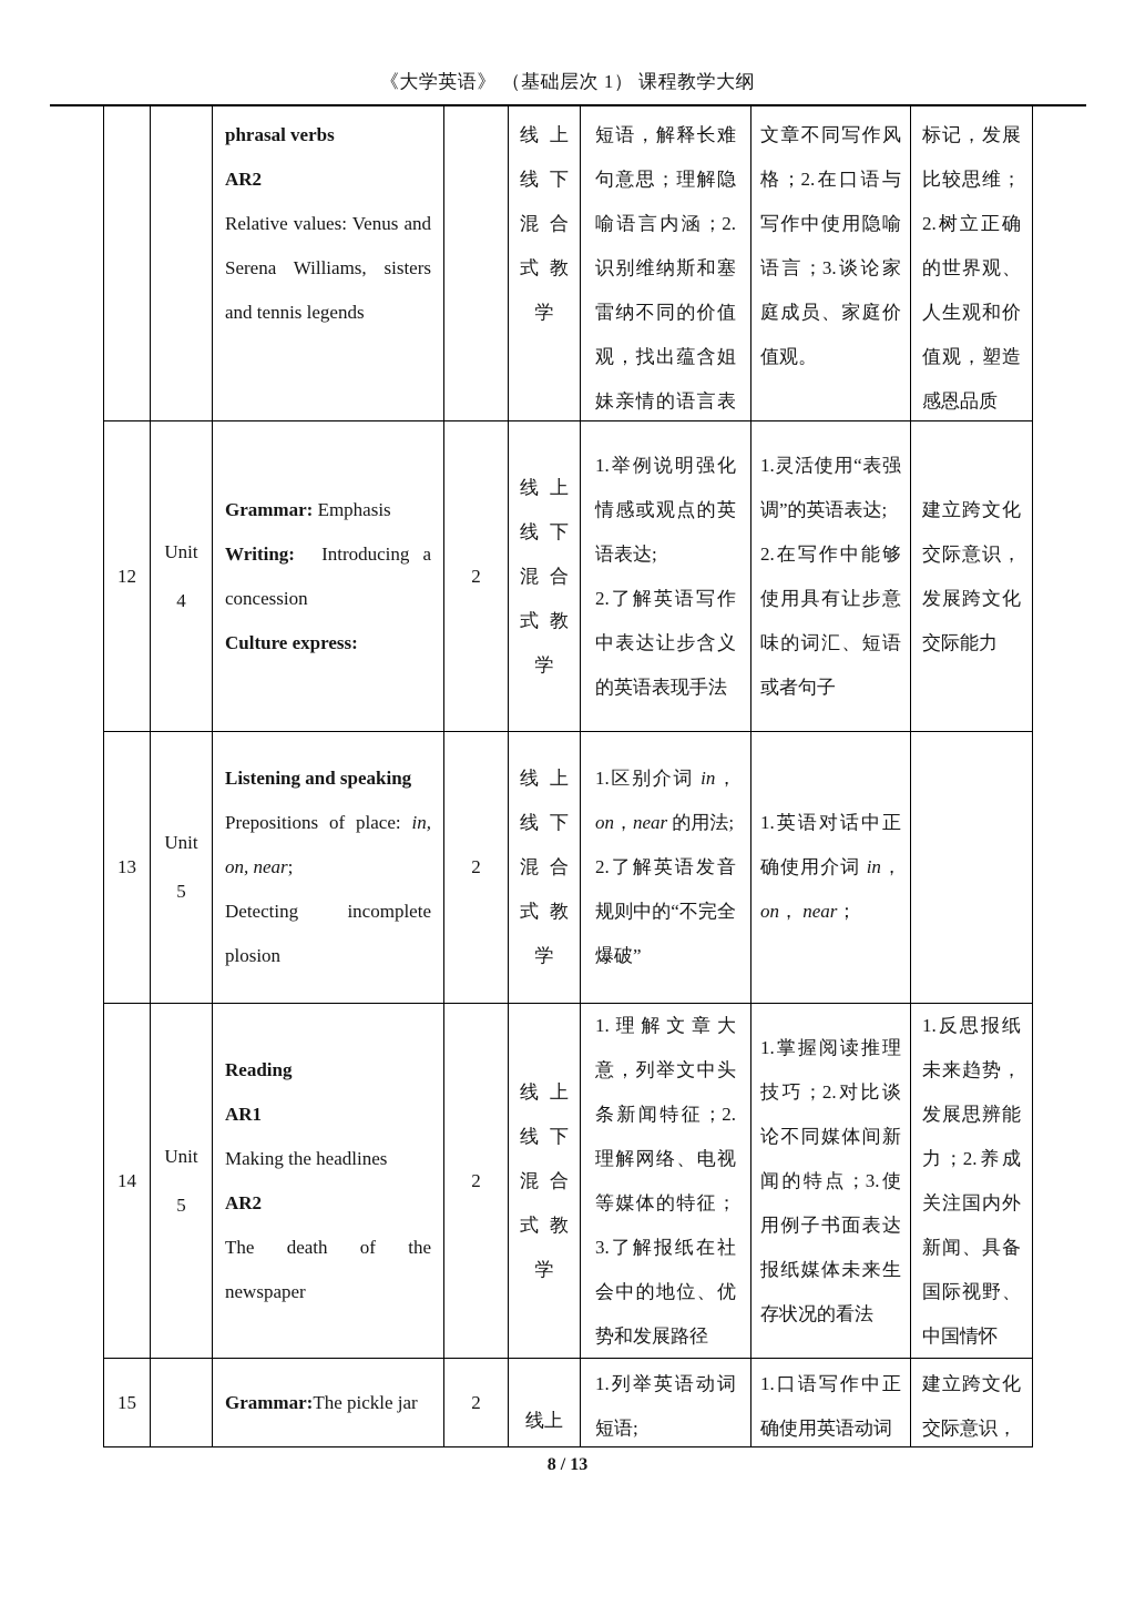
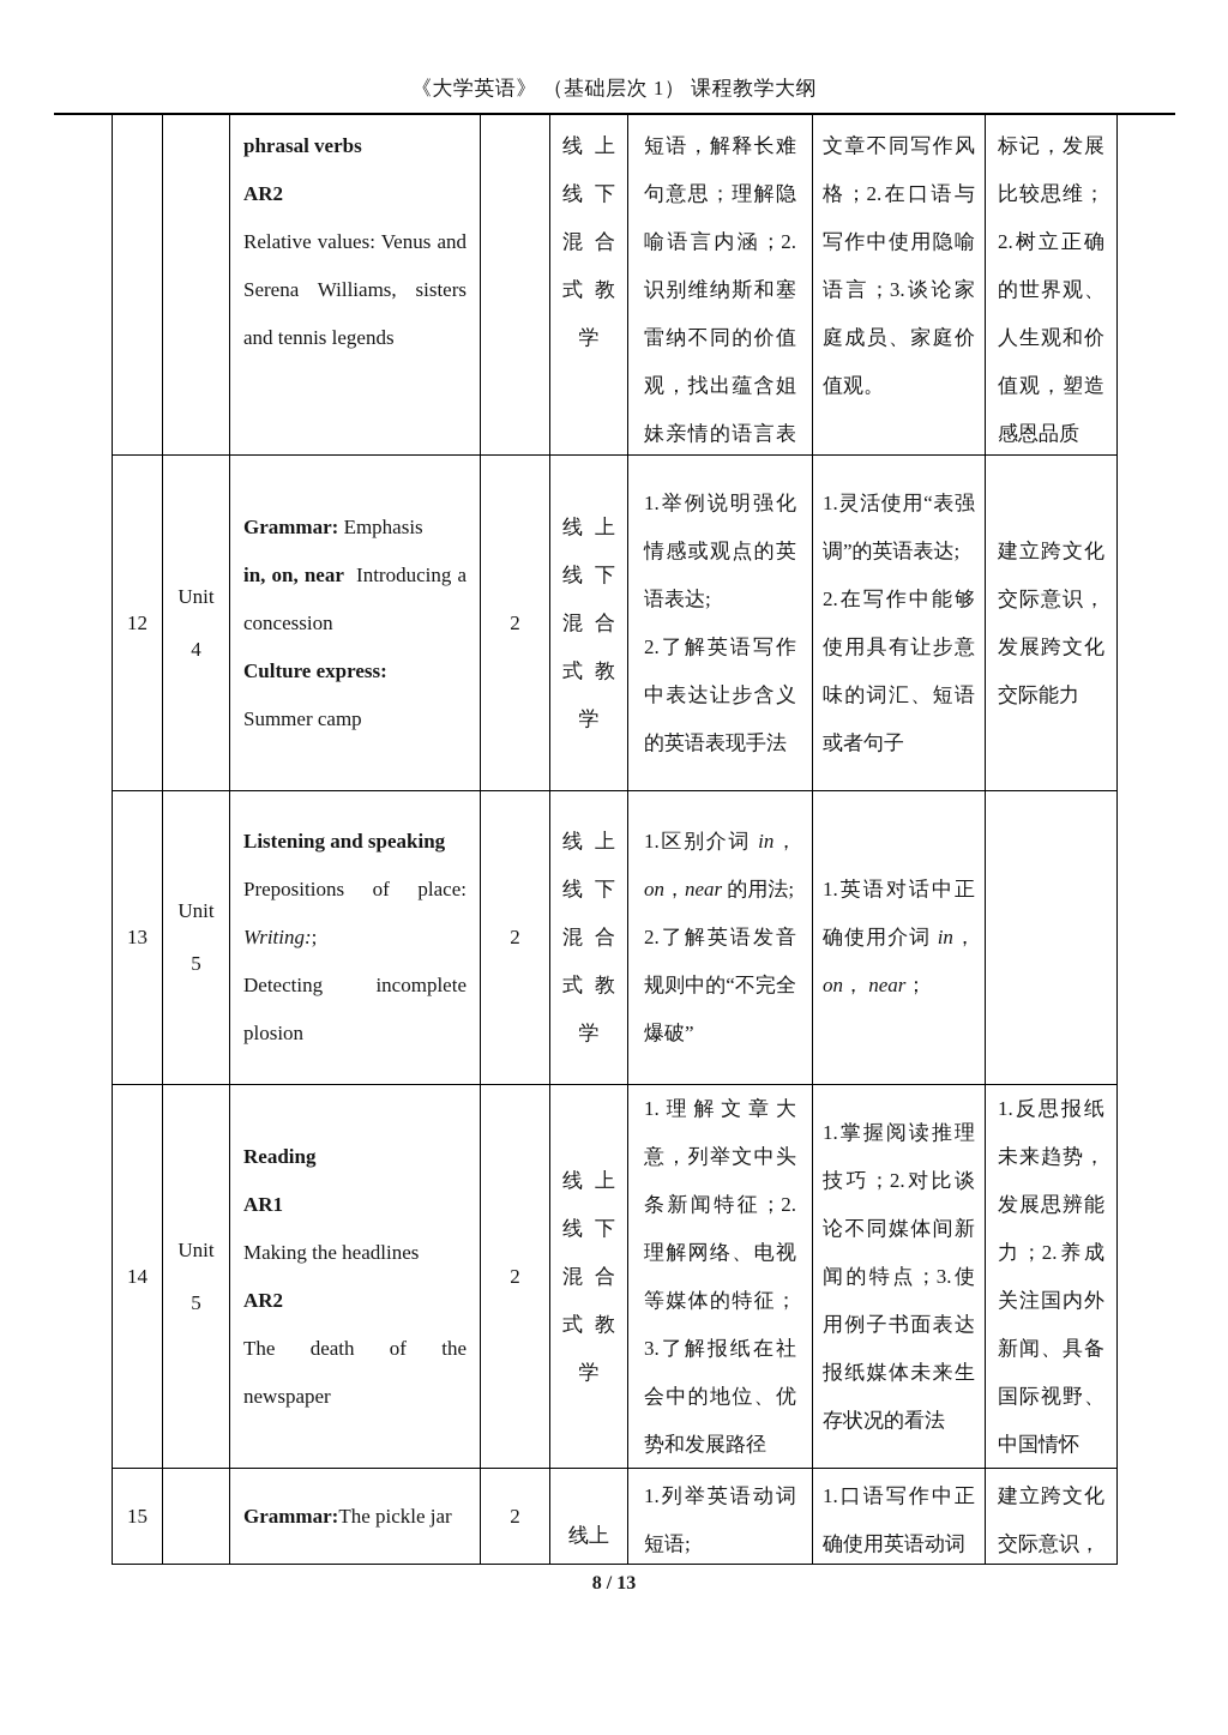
  《大学英语》 （基础层次 1） 课程教学大纲
  phrasal verbs
  AR2
  Relative values: Venus and Serena Williams, sisters and tennis legends
  线上线下混合式教学
  短语，解释长难句意思；理解隐喻语言内涵；2.识别维纳斯和塞雷纳不同的价值观，找出蕴含姐妹亲情的语言表
  文章不同写作风格；2.在口语与写作中使用隐喻语言；3.谈论家庭成员、家庭价值观。
  标记，发展比较思维；2.树立正确的世界观、人生观和价值观，塑造感恩品质
  12
  Unit
  4
  Grammar: Emphasis
- Writing: Introducing a concession
+ in, on, near Introducing a concession
  Culture express:
+ Summer camp
  2
  线上线下混合式教学
  1.举例说明强化情感或观点的英语表达;
  2.了解英语写作中表达让步含义的英语表现手法
  1.灵活使用“表强调”的英语表达;
  2.在写作中能够使用具有让步意味的词汇、短语或者句子
  建立跨文化交际意识，发展跨文化交际能力
  13
  Unit
  5
  Listening and speaking
- Prepositions of place: in, on, near;
+ Prepositions of place: Writing:;
  Detecting incomplete plosion
  2
  线上线下混合式教学
  1.区别介词 in，on，near 的用法;
  2.了解英语发音规则中的“不完全爆破”
  1.英语对话中正确使用介词 in，on， near；
  14
  Unit
  5
  Reading
  AR1
  Making the headlines
  AR2
  The death of the newspaper
  2
  线上线下混合式教学
  1.理解文章大意，列举文中头条新闻特征；2.理解网络、电视等媒体的特征；3.了解报纸在社会中的地位、优势和发展路径
  1.掌握阅读推理技巧；2.对比谈论不同媒体间新闻的特点；3.使用例子书面表达报纸媒体未来生存状况的看法
  1.反思报纸未来趋势，发展思辨能力；2.养成关注国内外新闻、具备国际视野、中国情怀
  15
  Grammar:The pickle jar
  2
  线上
  1.列举英语动词短语;
  1.口语写作中正确使用英语动词
  建立跨文化交际意识，
  8 / 13
